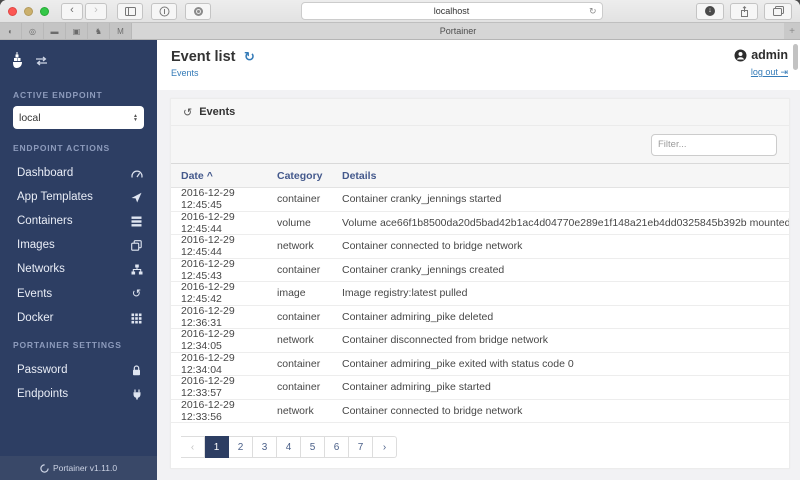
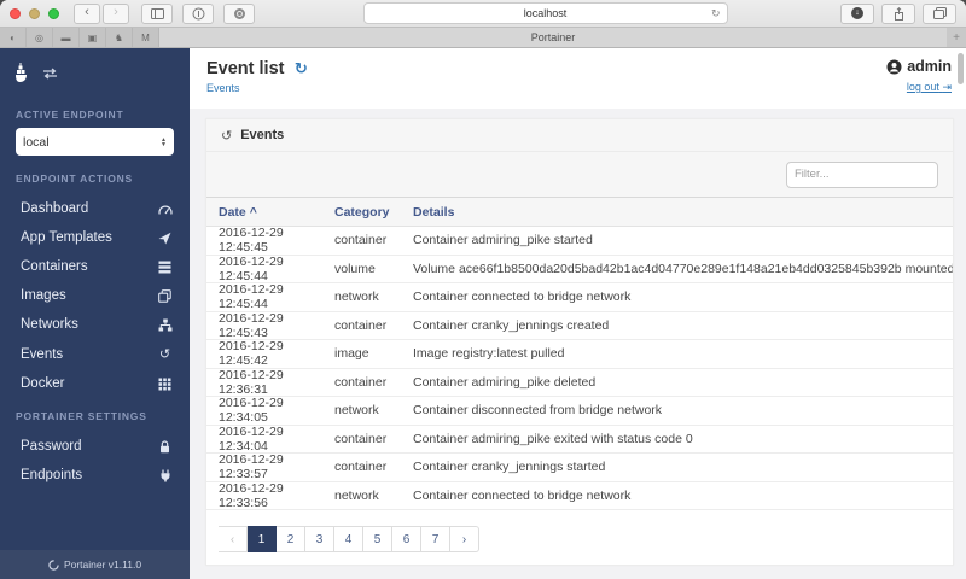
  ‹
  ›
  localhost
  ↻
  ◐
  ◎
  ▬
  ▣
  ♞
  M
  Portainer
  +
  ACTIVE ENDPOINT
  local
  ENDPOINT ACTIONS
  Dashboard
  App Templates
  Containers
  Images
  Networks
  Events
  ↺
  Docker
  PORTAINER SETTINGS
  Password
  Endpoints
  Portainer v1.11.0
  Event list ↻
  Events
  admin
  log out ⇥
  ↺
  Events
  Filter...
  Date ^
  Category
  Details
  2016-12-29 12:45:45
  container
- Container cranky_jennings started
+ Container admiring_pike started
  2016-12-29 12:45:44
  volume
  Volume ace66f1b8500da20d5bad42b1ac4d04770e289e1f148a21eb4dd0325845b392b mounted
  2016-12-29 12:45:44
  network
  Container connected to bridge network
  2016-12-29 12:45:43
  container
  Container cranky_jennings created
  2016-12-29 12:45:42
  image
  Image registry:latest pulled
  2016-12-29 12:36:31
  container
  Container admiring_pike deleted
  2016-12-29 12:34:05
  network
  Container disconnected from bridge network
  2016-12-29 12:34:04
  container
  Container admiring_pike exited with status code 0
  2016-12-29 12:33:57
  container
- Container admiring_pike started
+ Container cranky_jennings started
  2016-12-29 12:33:56
  network
  Container connected to bridge network
  ‹
  1
  2
  3
  4
  5
  6
  7
  ›
